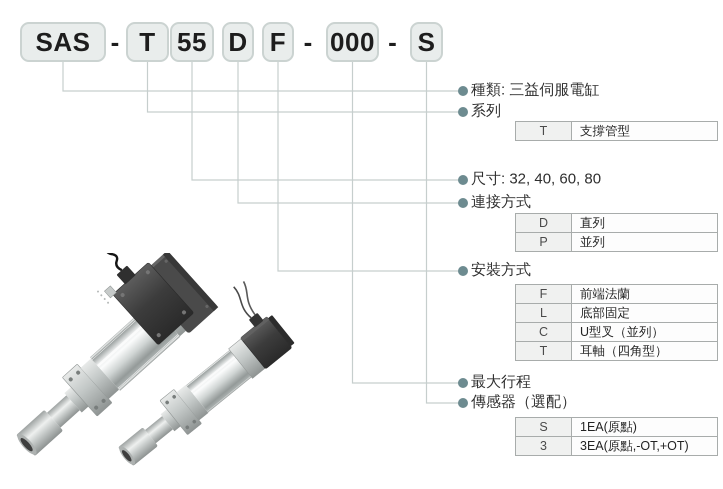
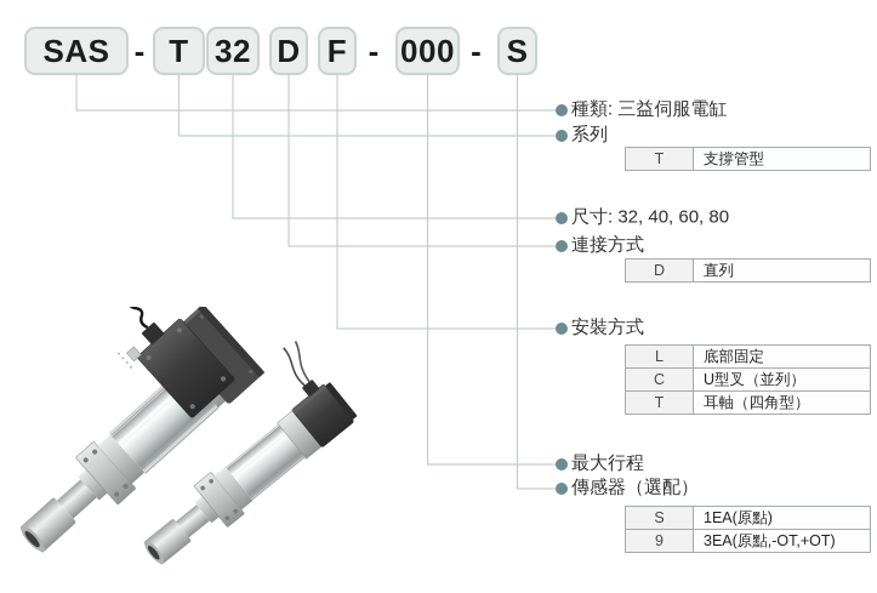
  SAS
  -
  T
- 55
+ 32
  D
  F
  -
  000
  -
  S
  種類: 三益伺服電缸
  系列
  T	支撐管型
  尺寸: 32, 40, 60, 80
  連接方式
  D	直列
- P	並列
  安裝方式
- F	前端法蘭
  L	底部固定
  C	U型叉（並列）
  T	耳軸（四角型）
  最大行程
  傳感器（選配）
  S	1EA(原點)
- 3	3EA(原點,-OT,+OT)
+ 9	3EA(原點,-OT,+OT)
